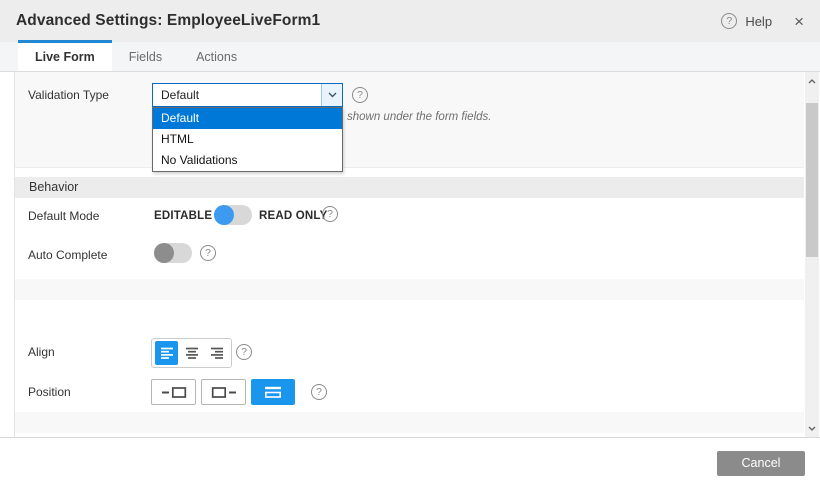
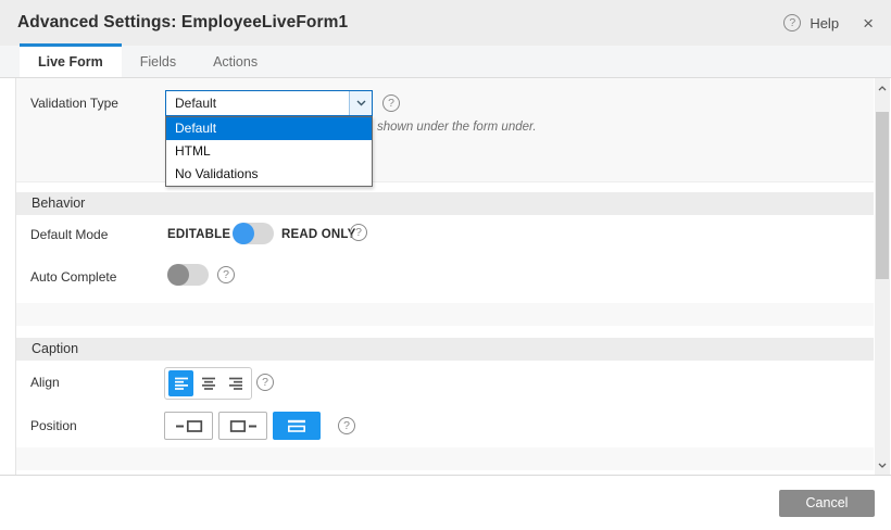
  Advanced Settings: EmployeeLiveForm1
  ?
  Help
  ×
  Live Form
  Fields
  Actions
  Validation Type
- shown under the form fields.
+ shown under the form under.
  Default
  ?
  Default
  HTML
  No Validations
  Behavior
  Default Mode
  EDITABLE
  READ ONLY
  ?
  Auto Complete
  ?
+ Caption
  Align
  ?
  Position
  ?
  Cancel
